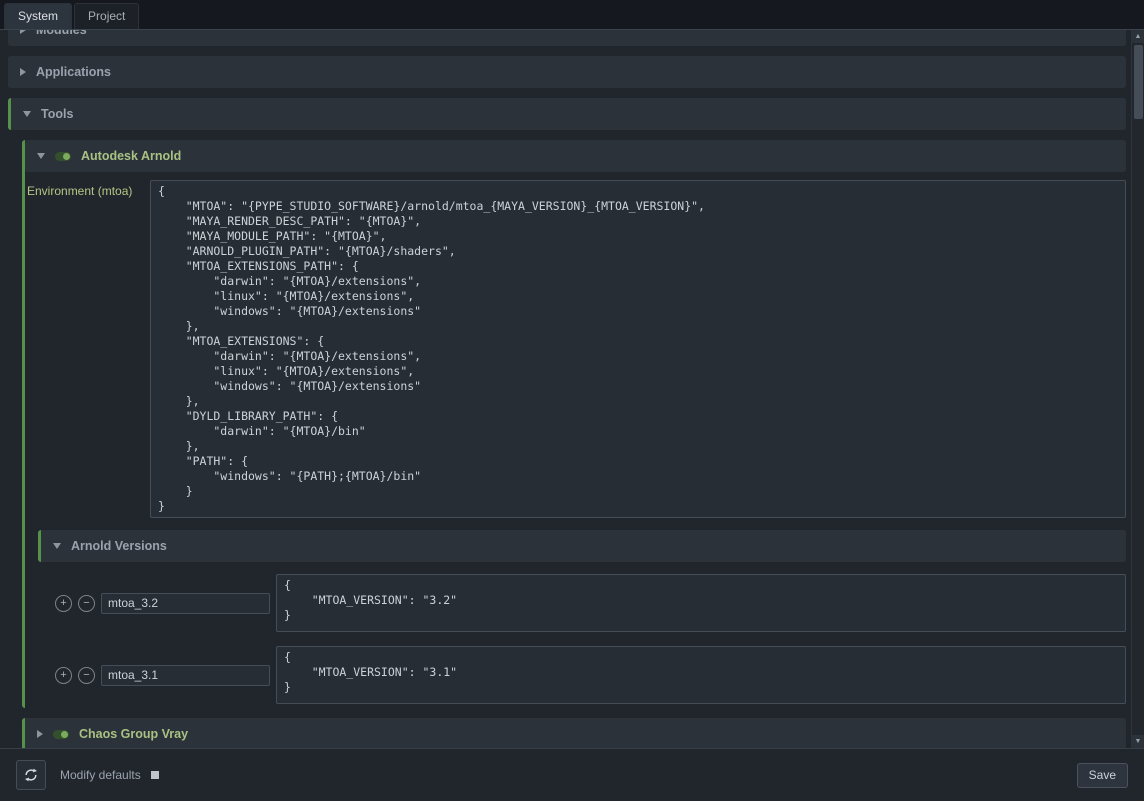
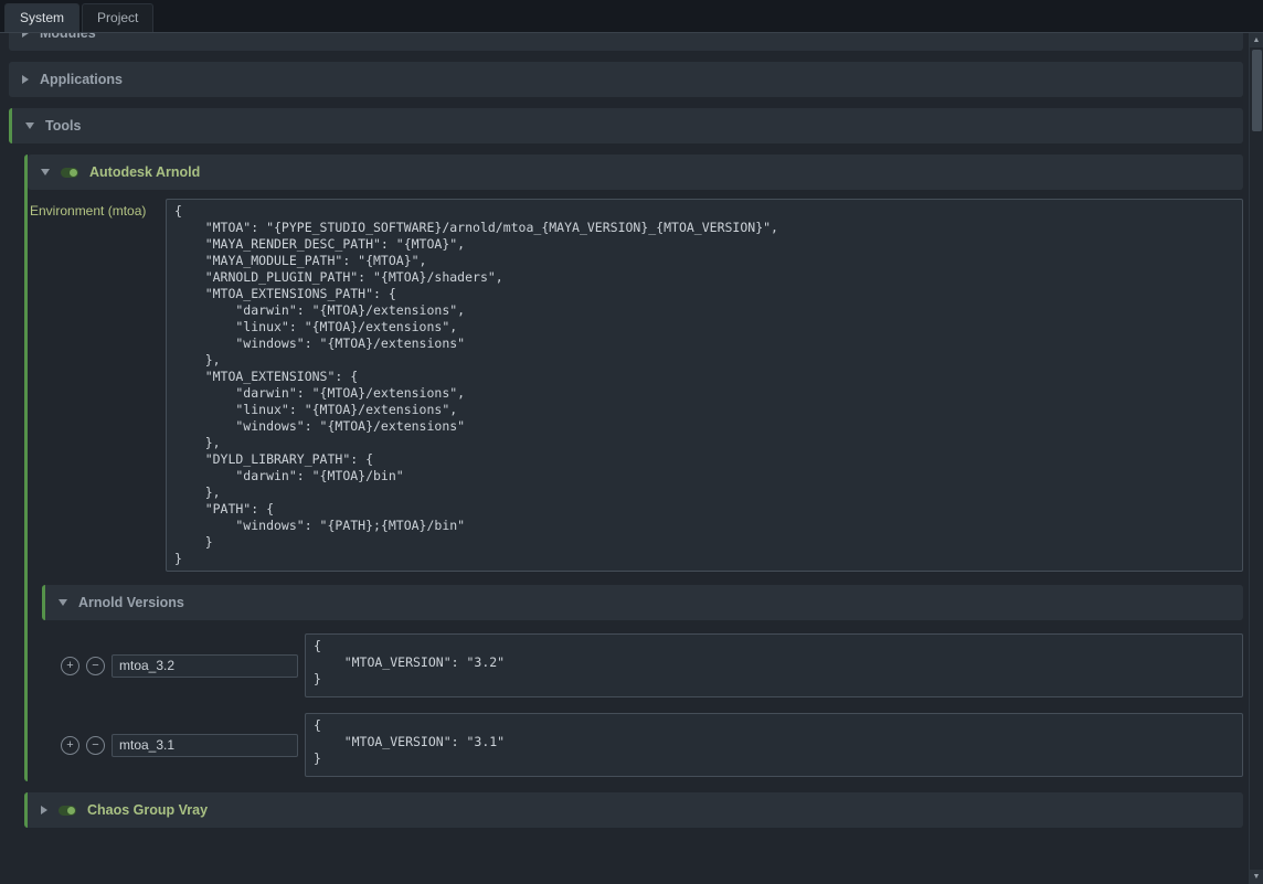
  System
  Project
  Modules
  Applications
  Tools
  Autodesk Arnold
  Environment (mtoa)
  {
  "MTOA": "{PYPE_STUDIO_SOFTWARE}/arnold/mtoa_{MAYA_VERSION}_{MTOA_VERSION}",
  "MAYA_RENDER_DESC_PATH": "{MTOA}",
  "MAYA_MODULE_PATH": "{MTOA}",
  "ARNOLD_PLUGIN_PATH": "{MTOA}/shaders",
  "MTOA_EXTENSIONS_PATH": {
  "darwin": "{MTOA}/extensions",
  "linux": "{MTOA}/extensions",
  "windows": "{MTOA}/extensions"
  },
  "MTOA_EXTENSIONS": {
  "darwin": "{MTOA}/extensions",
  "linux": "{MTOA}/extensions",
  "windows": "{MTOA}/extensions"
  },
  "DYLD_LIBRARY_PATH": {
  "darwin": "{MTOA}/bin"
  },
  "PATH": {
  "windows": "{PATH};{MTOA}/bin"
  }
  }
  Arnold Versions
  +
  −
  mtoa_3.2
  {
  "MTOA_VERSION": "3.2"
  }
  +
  −
  mtoa_3.1
  {
  "MTOA_VERSION": "3.1"
  }
  Chaos Group Vray
- Modify defaults
- Save
